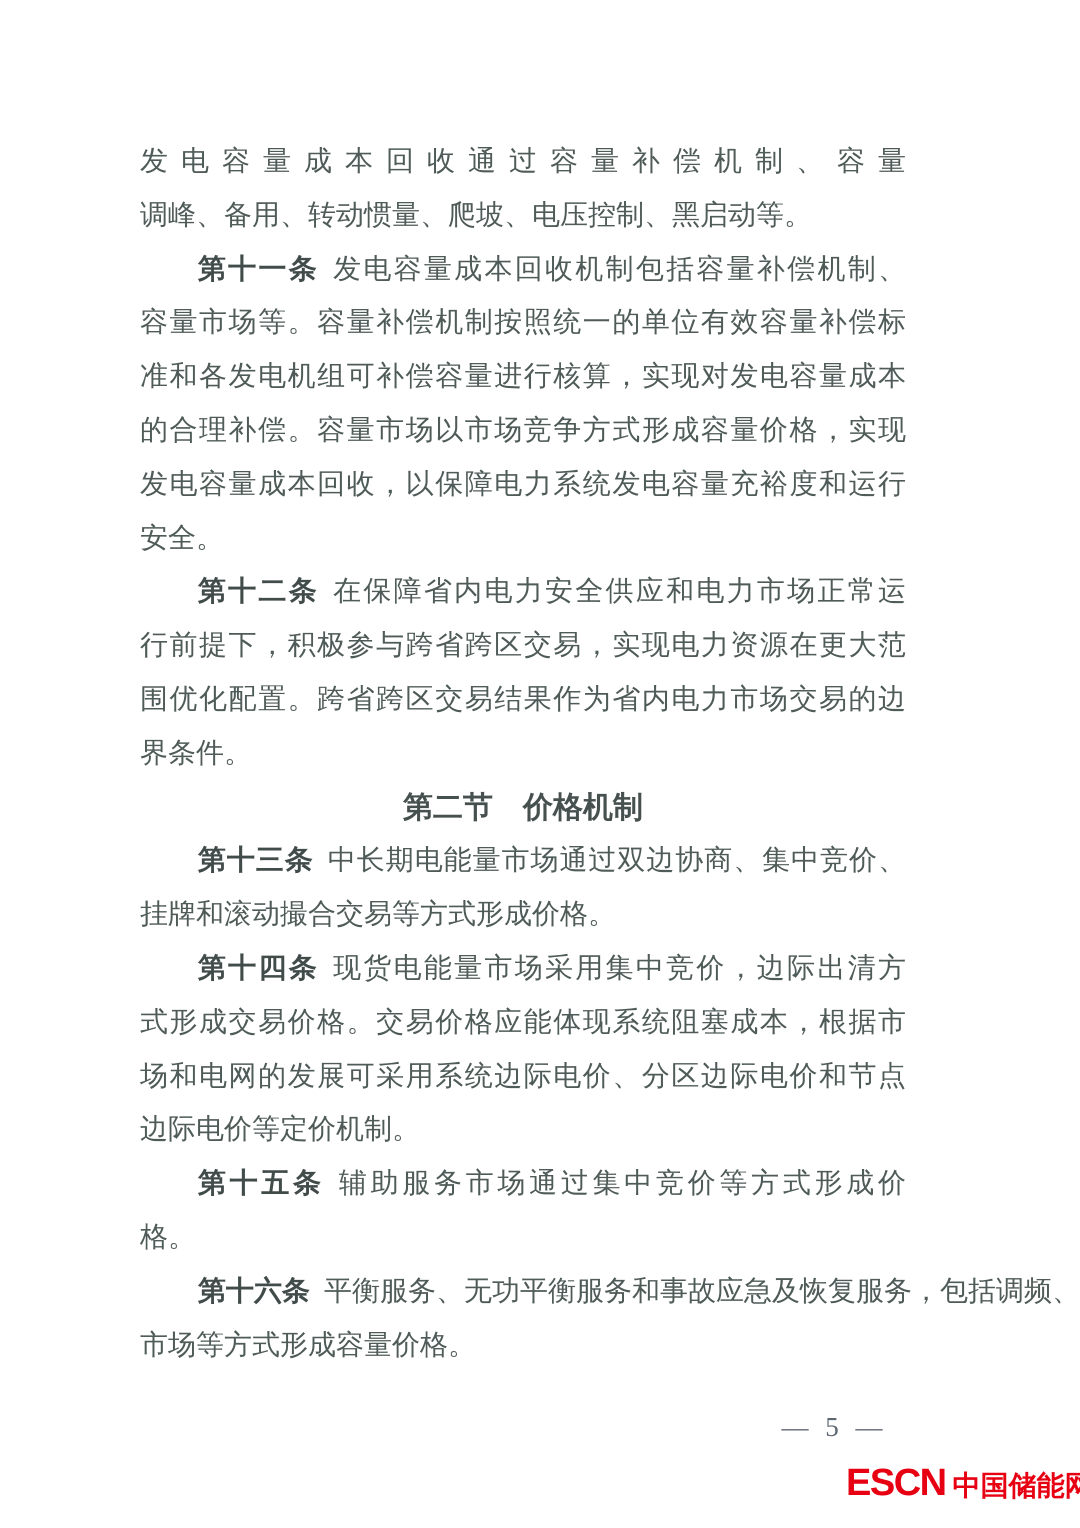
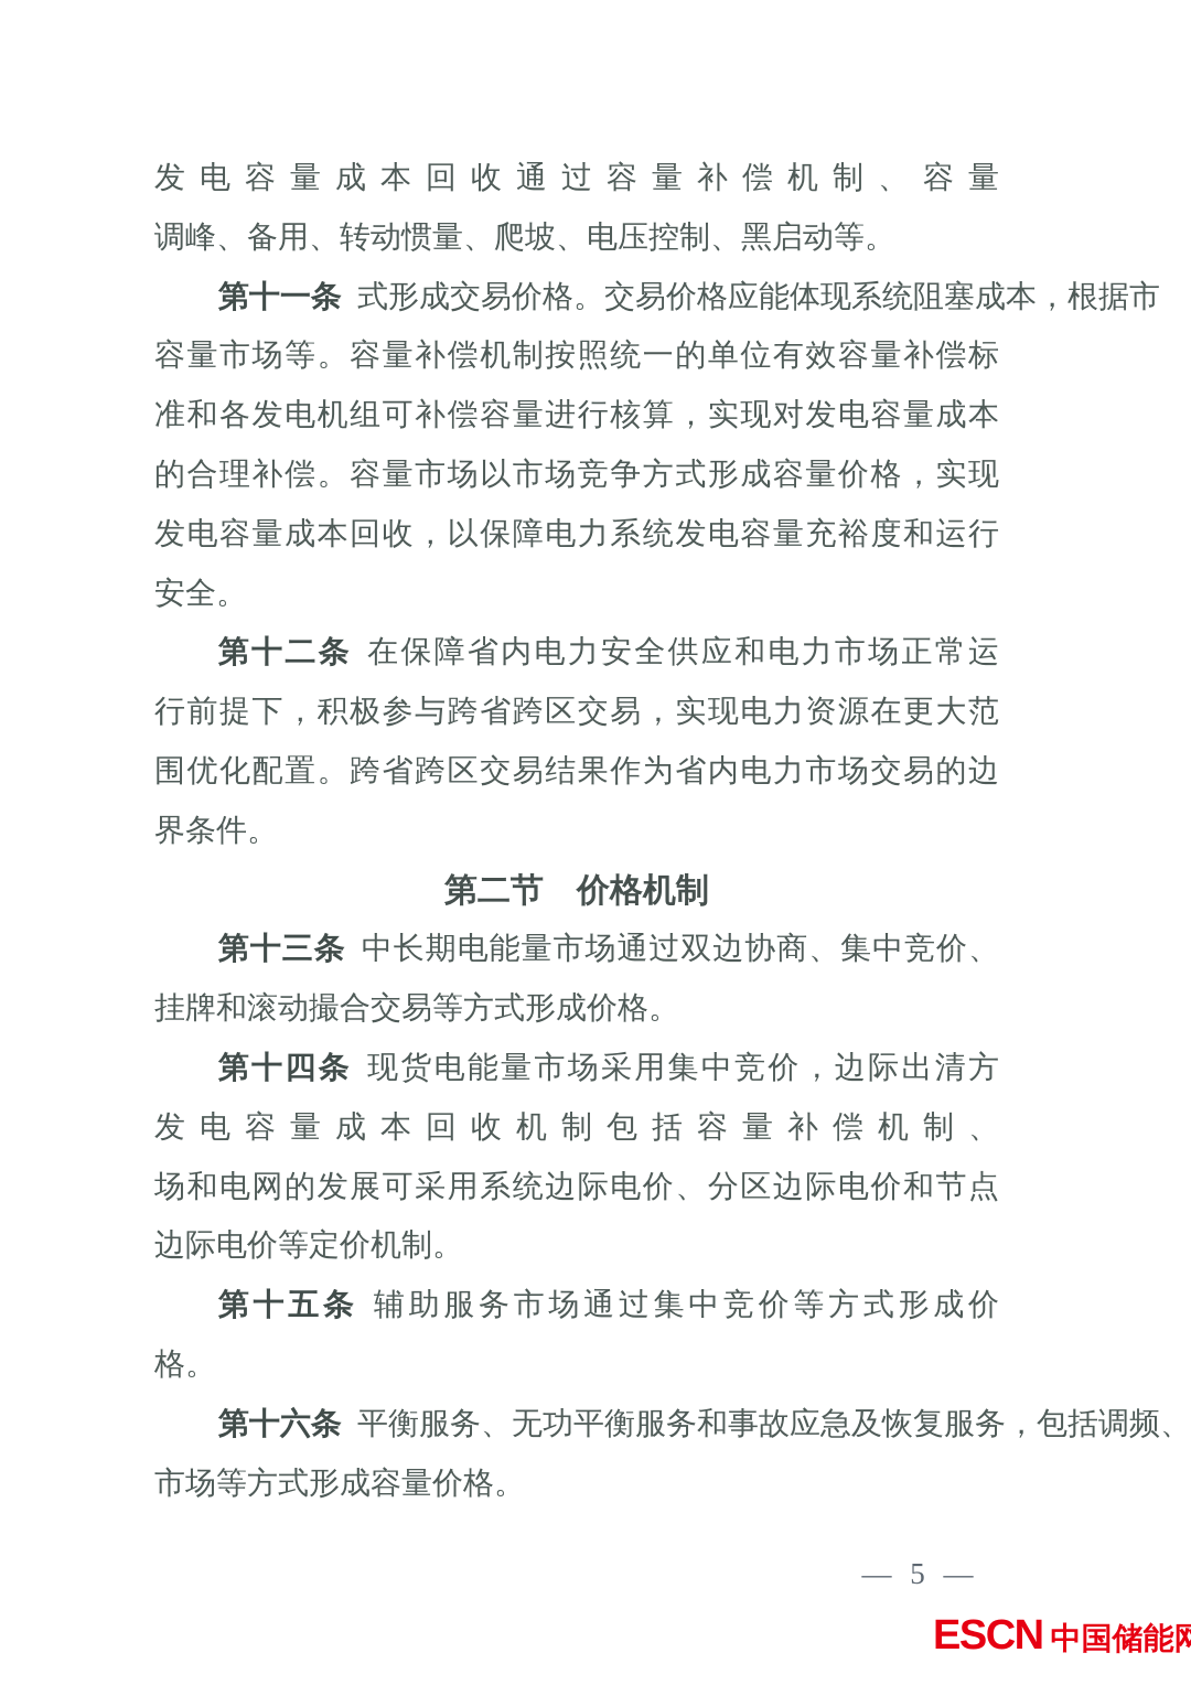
  发电容量成本回收通过容量补偿机制、容量
  调峰、备用、转动惯量、爬坡、电压控制、黑启动等。
- 第十一条 发电容量成本回收机制包括容量补偿机制、
+ 第十一条 式形成交易价格。交易价格应能体现系统阻塞成本，根据市
  容量市场等。容量补偿机制按照统一的单位有效容量补偿标
  准和各发电机组可补偿容量进行核算，实现对发电容量成本
  的合理补偿。容量市场以市场竞争方式形成容量价格，实现
  发电容量成本回收，以保障电力系统发电容量充裕度和运行
  安全。
  第十二条 在保障省内电力安全供应和电力市场正常运
  行前提下，积极参与跨省跨区交易，实现电力资源在更大范
  围优化配置。跨省跨区交易结果作为省内电力市场交易的边
  界条件。
  第二节 价格机制
  第十三条 中长期电能量市场通过双边协商、集中竞价、
  挂牌和滚动撮合交易等方式形成价格。
  第十四条 现货电能量市场采用集中竞价，边际出清方
- 式形成交易价格。交易价格应能体现系统阻塞成本，根据市
+ 发电容量成本回收机制包括容量补偿机制、
  场和电网的发展可采用系统边际电价、分区边际电价和节点
  边际电价等定价机制。
  第十五条 辅助服务市场通过集中竞价等方式形成价
  格。
  第十六条 平衡服务、无功平衡服务和事故应急及恢复服务，包括调频、
  市场等方式形成容量价格。
  — 5 —
  ESCN
  中国储能网
